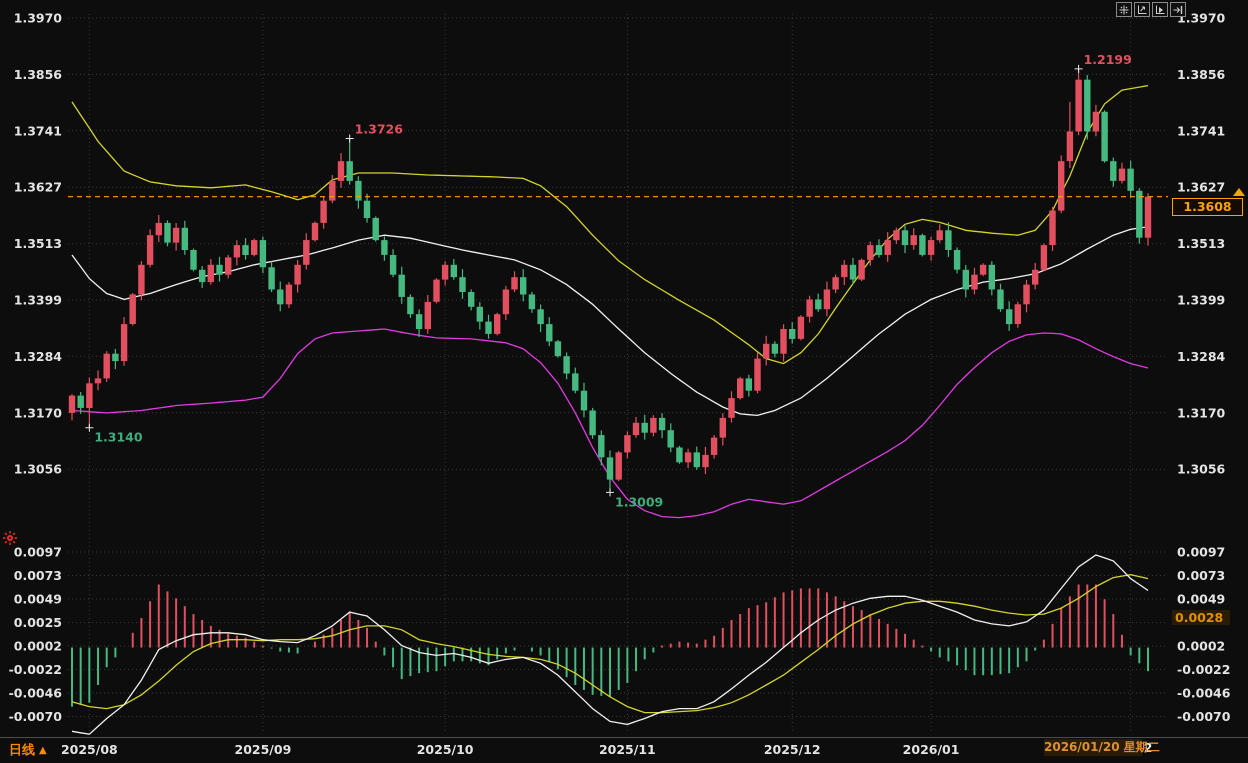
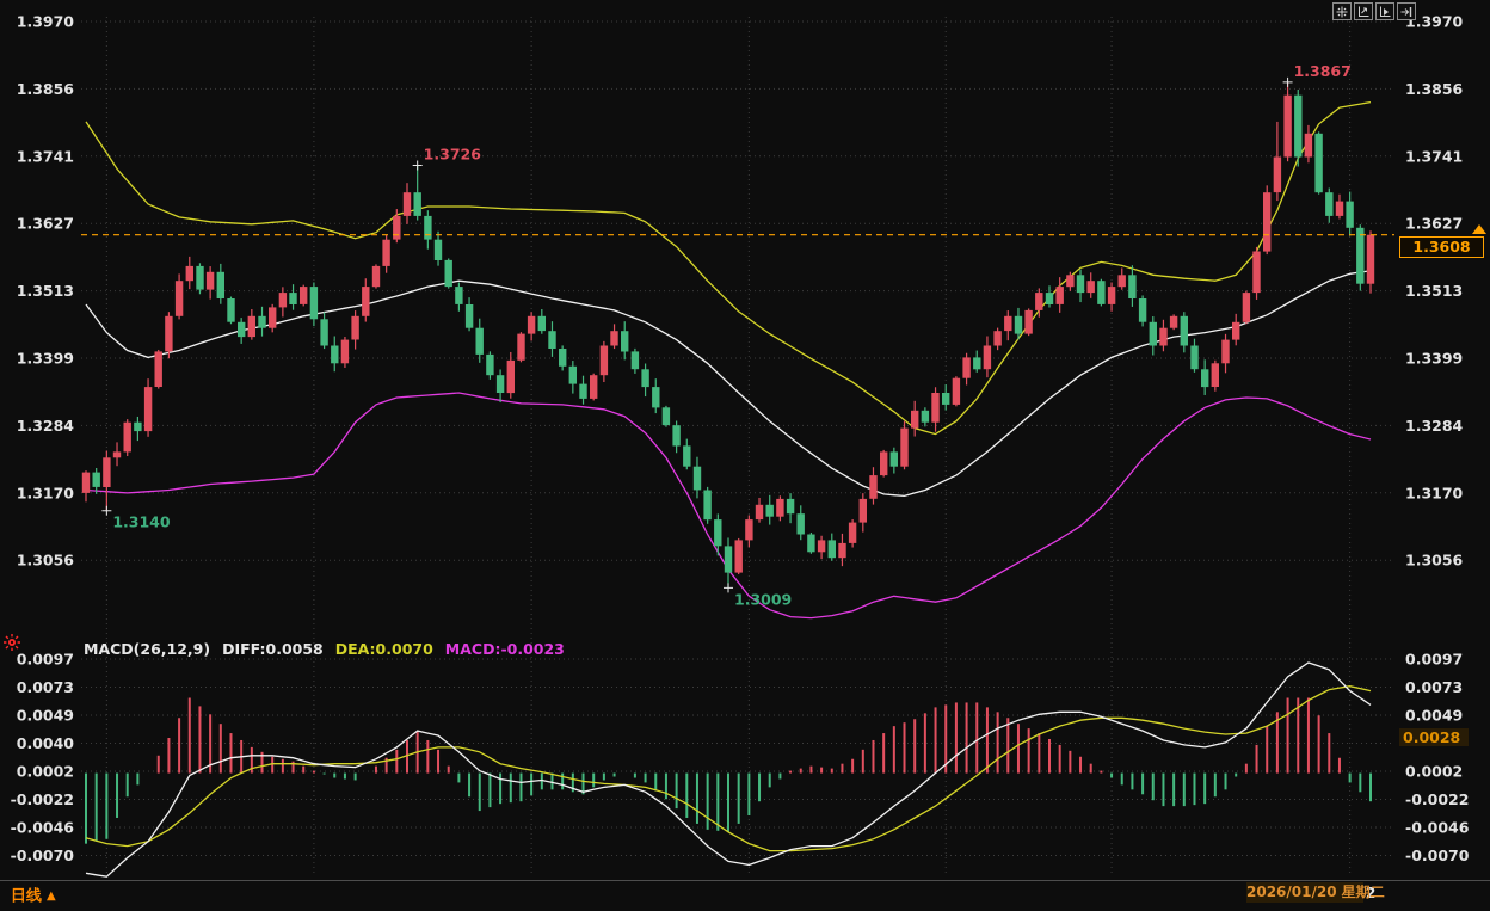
  1.3970
  1.3970
  1.3856
  1.3856
  1.3741
  1.3741
  1.3627
  1.3627
  1.3513
  1.3513
  1.3399
  1.3399
  1.3284
  1.3284
  1.3170
  1.3170
  1.3056
  1.3056
  0.0097
  0.0097
  0.0073
  0.0073
  0.0049
  0.0049
- 0.0025
+ 0.0040
  0.0002
  0.0002
  -0.0022
  -0.0022
  -0.0046
  -0.0046
  -0.0070
  -0.0070
- 2025/08
- 2025/09
- 2025/10
- 2025/11
- 2025/12
- 2026/01
  1.3726
- 1.2199
+ 1.3867
  1.3140
  1.3009
+ MACD(26,12,9)
+ DIFF:0.0058
+ DEA:0.0070
+ MACD:-0.0023
  1.3608
  0.0028
  日线
  ▲
  2026/01/20 星期二
  2
